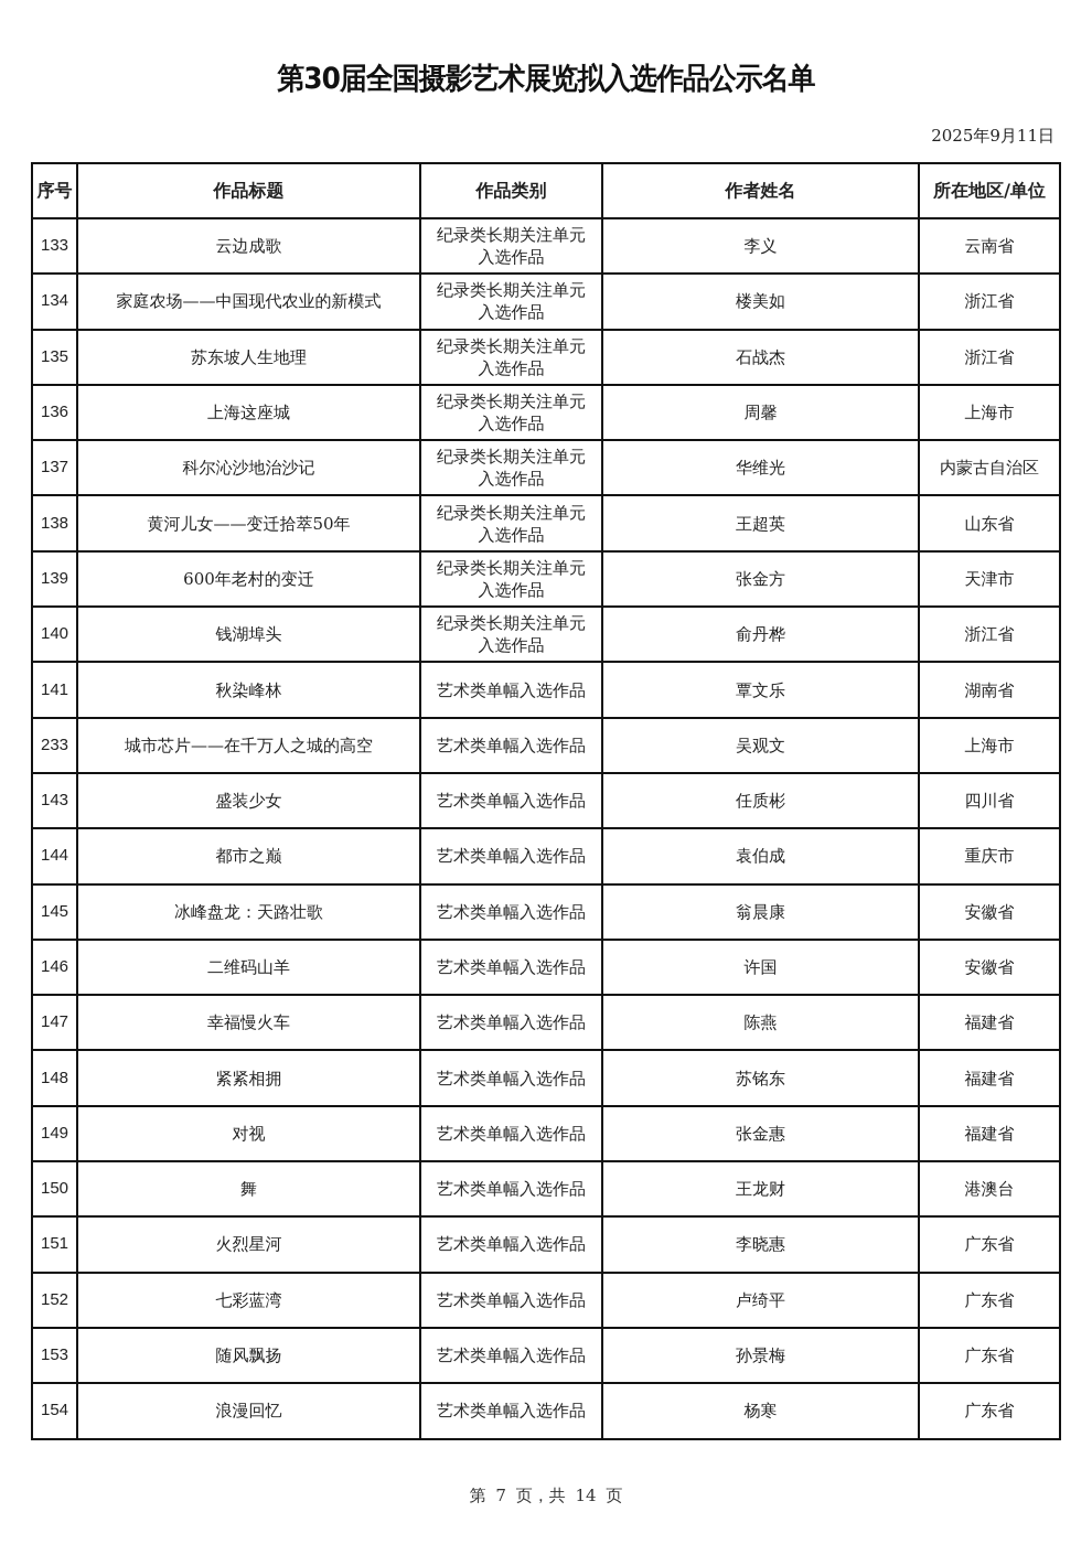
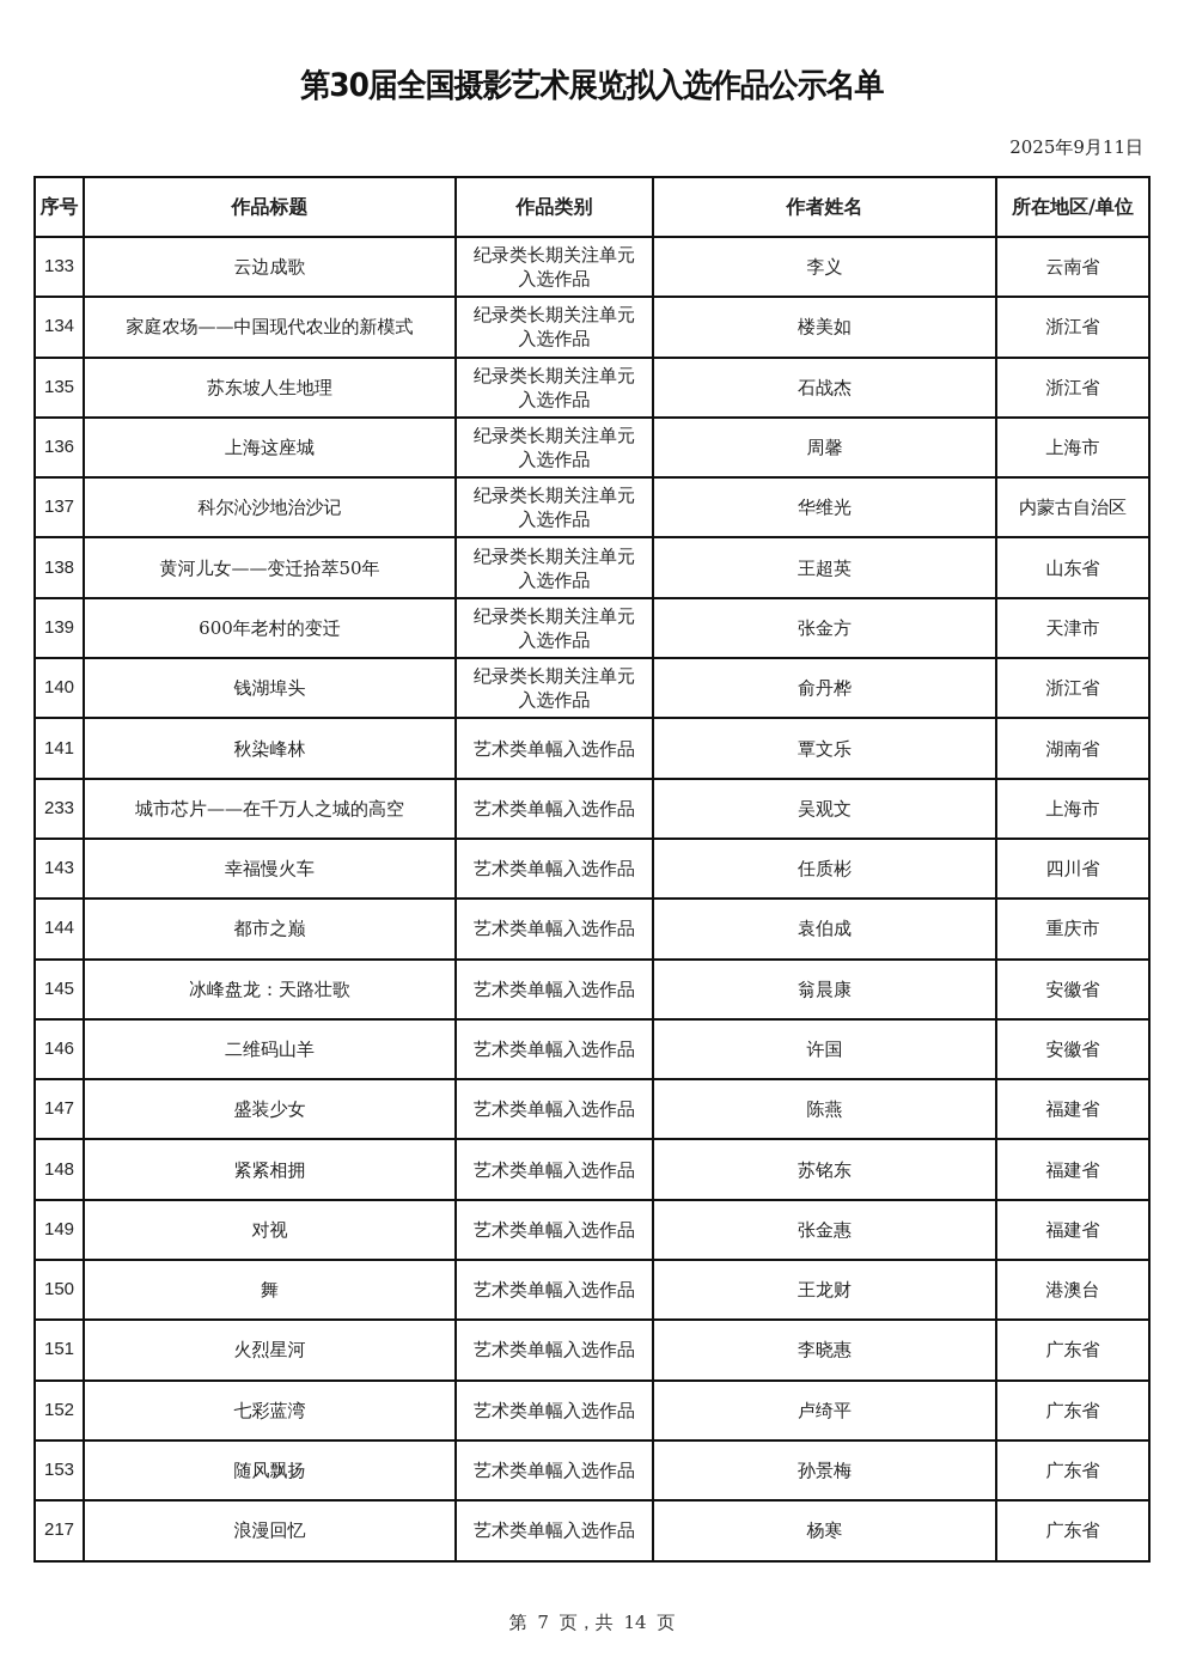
  第30届全国摄影艺术展览拟入选作品公示名单
  2025年9月11日
  序号	作品标题	作品类别	作者姓名	所在地区/单位
  133	云边成歌	纪录类长期关注单元入选作品	李义	云南省
  134	家庭农场——中国现代农业的新模式	纪录类长期关注单元入选作品	楼美如	浙江省
  135	苏东坡人生地理	纪录类长期关注单元入选作品	石战杰	浙江省
  136	上海这座城	纪录类长期关注单元入选作品	周馨	上海市
  137	科尔沁沙地治沙记	纪录类长期关注单元入选作品	华维光	内蒙古自治区
  138	黄河儿女——变迁拾萃50年	纪录类长期关注单元入选作品	王超英	山东省
  139	600年老村的变迁	纪录类长期关注单元入选作品	张金方	天津市
  140	钱湖埠头	纪录类长期关注单元入选作品	俞丹桦	浙江省
  141	秋染峰林	艺术类单幅入选作品	覃文乐	湖南省
  233	城市芯片——在千万人之城的高空	艺术类单幅入选作品	吴观文	上海市
- 143	盛装少女	艺术类单幅入选作品	任质彬	四川省
+ 143	幸福慢火车	艺术类单幅入选作品	任质彬	四川省
  144	都市之巅	艺术类单幅入选作品	袁伯成	重庆市
  145	冰峰盘龙：天路壮歌	艺术类单幅入选作品	翁晨康	安徽省
  146	二维码山羊	艺术类单幅入选作品	许国	安徽省
- 147	幸福慢火车	艺术类单幅入选作品	陈燕	福建省
+ 147	盛装少女	艺术类单幅入选作品	陈燕	福建省
  148	紧紧相拥	艺术类单幅入选作品	苏铭东	福建省
  149	对视	艺术类单幅入选作品	张金惠	福建省
  150	舞	艺术类单幅入选作品	王龙财	港澳台
  151	火烈星河	艺术类单幅入选作品	李晓惠	广东省
  152	七彩蓝湾	艺术类单幅入选作品	卢绮平	广东省
  153	随风飘扬	艺术类单幅入选作品	孙景梅	广东省
- 154	浪漫回忆	艺术类单幅入选作品	杨寒	广东省
+ 217	浪漫回忆	艺术类单幅入选作品	杨寒	广东省
  第 7 页，共 14 页
